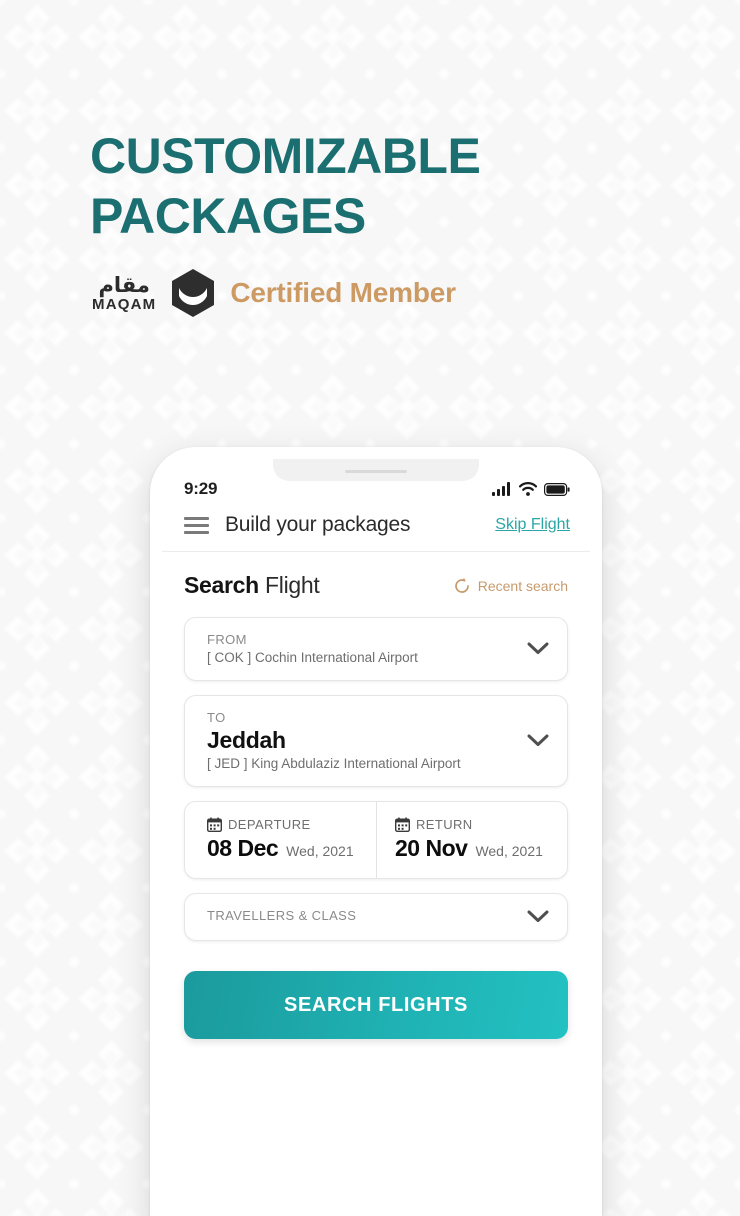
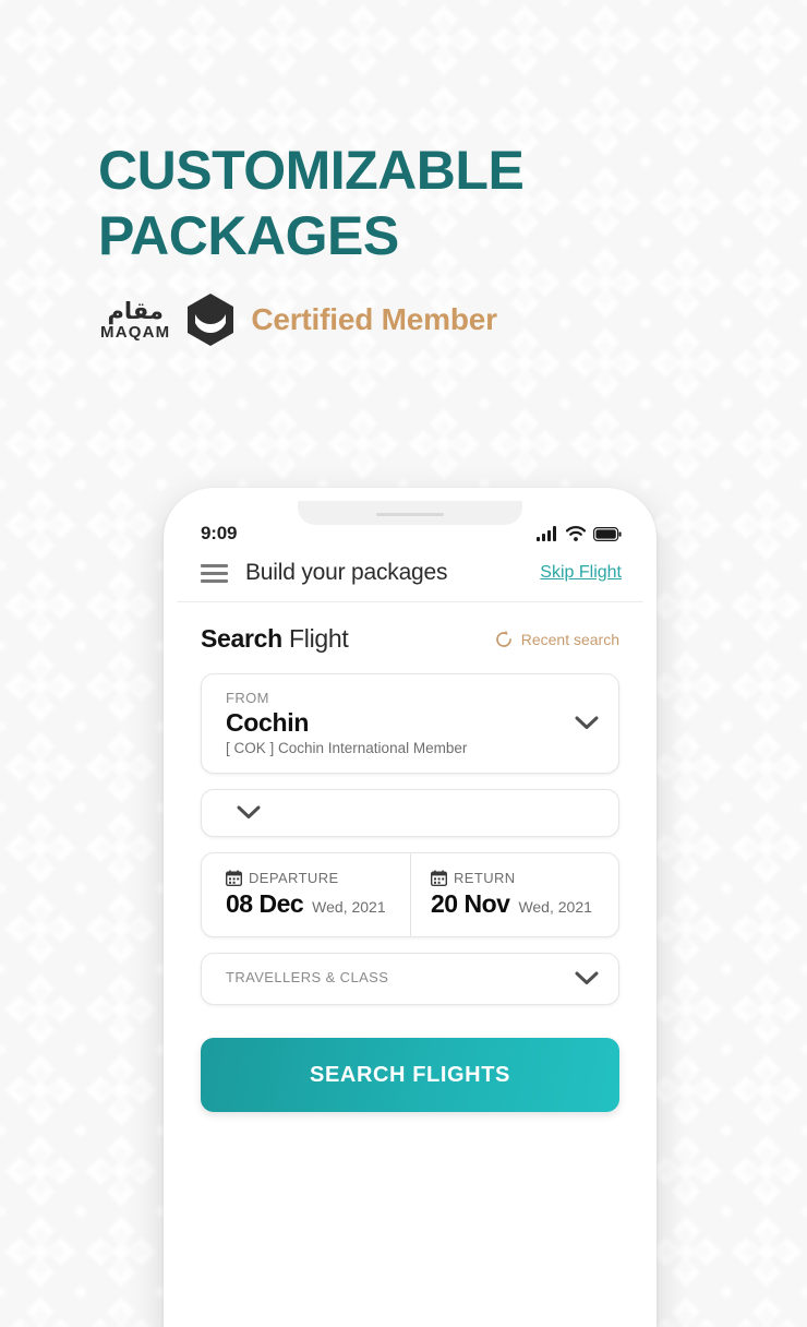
  CUSTOMIZABLE PACKAGES
  مقام
  MAQAM
  Certified Member
- 9:29
+ 9:09
  Build your packages
  Skip Flight
  Search Flight
  Recent search
  FROM
+ Cochin
- [ COK ] Cochin International Airport
+ [ COK ] Cochin International Member
- TO
- Jeddah
- [ JED ] King Abdulaziz International Airport
  DEPARTURE
  08 Dec
  Wed, 2021
  RETURN
  20 Nov
  Wed, 2021
  TRAVELLERS & CLASS
  SEARCH FLIGHTS
